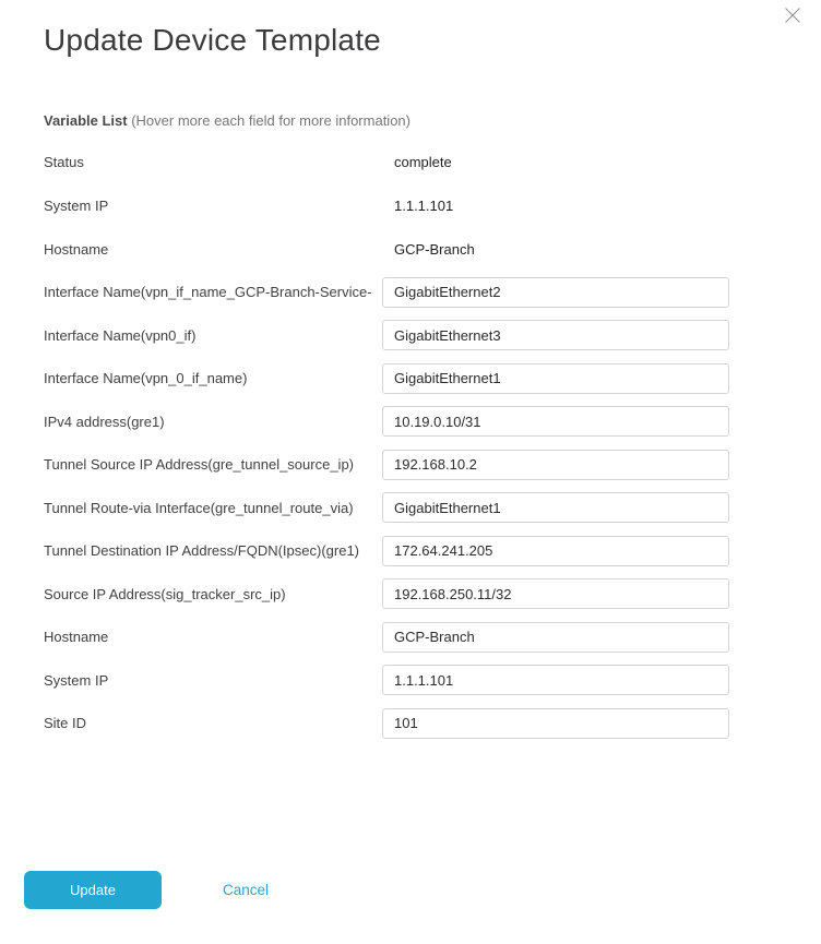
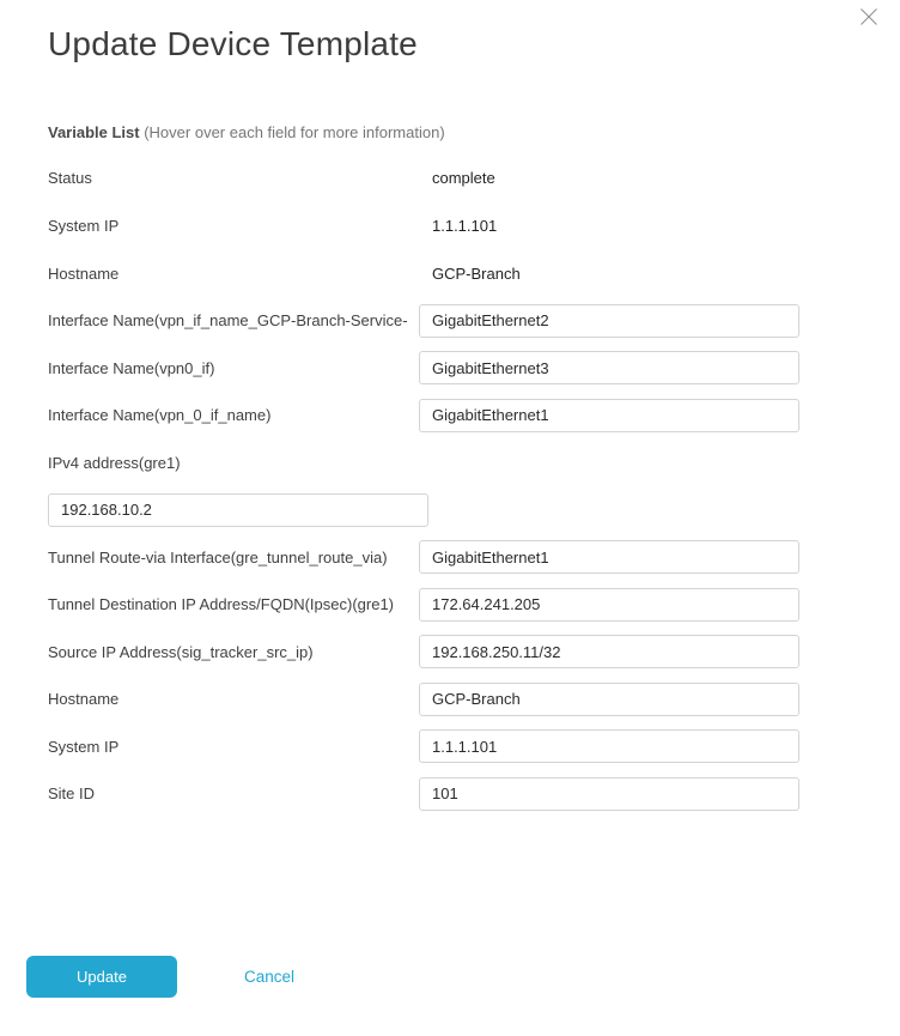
  Update Device Template
- Variable List (Hover more each field for more information)
+ Variable List (Hover over each field for more information)
  Status
  complete
  System IP
  1.1.1.101
  Hostname
  GCP-Branch
  Interface Name(vpn_if_name_GCP-Branch-Service-
  GigabitEthernet2
  Interface Name(vpn0_if)
  GigabitEthernet3
  Interface Name(vpn_0_if_name)
  GigabitEthernet1
  IPv4 address(gre1)
- 10.19.0.10/31
- Tunnel Source IP Address(gre_tunnel_source_ip)
  192.168.10.2
  Tunnel Route-via Interface(gre_tunnel_route_via)
  GigabitEthernet1
  Tunnel Destination IP Address/FQDN(Ipsec)(gre1)
  172.64.241.205
  Source IP Address(sig_tracker_src_ip)
  192.168.250.11/32
  Hostname
  GCP-Branch
  System IP
  1.1.1.101
  Site ID
  101
  Update
  Cancel
